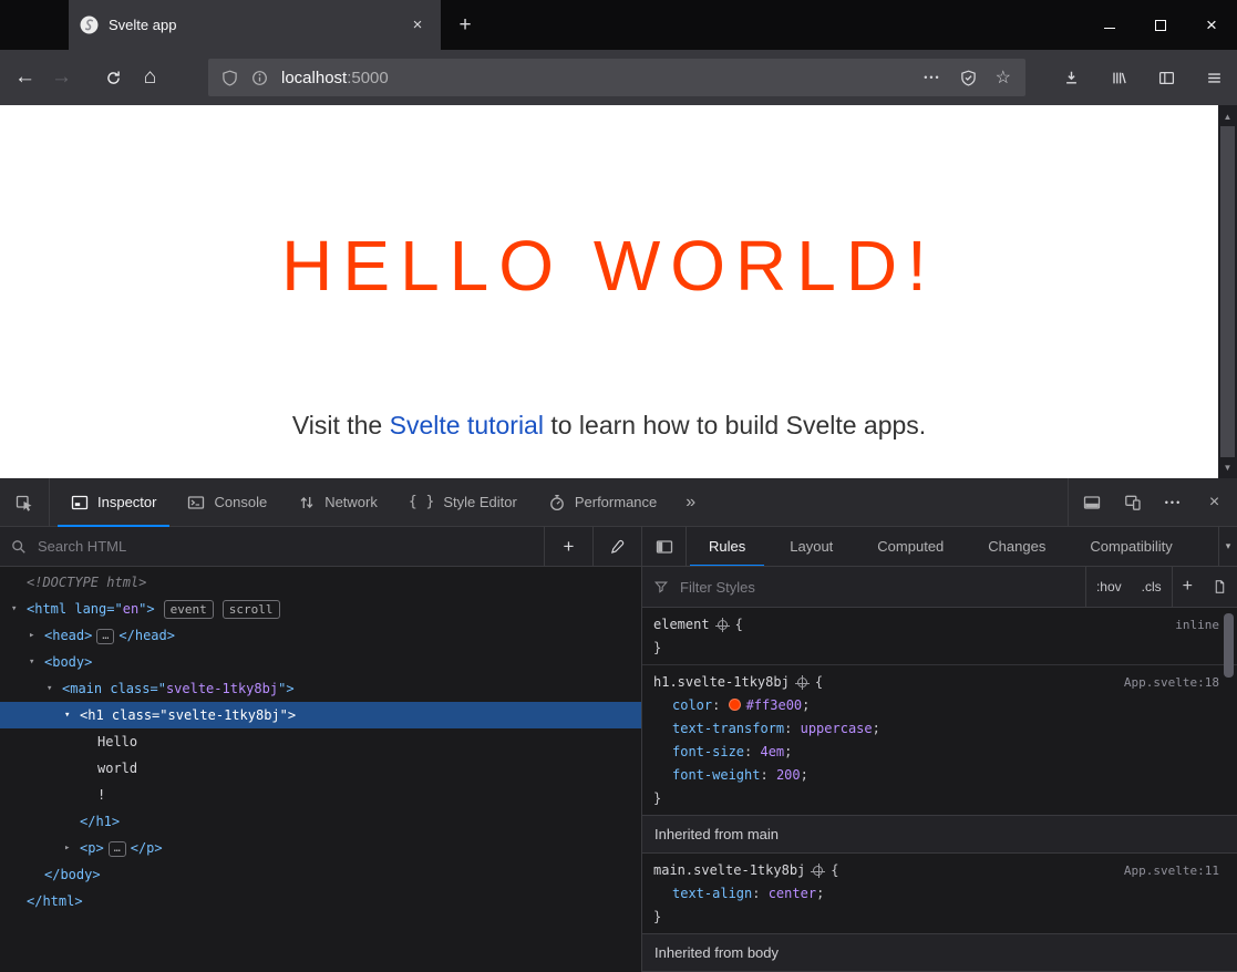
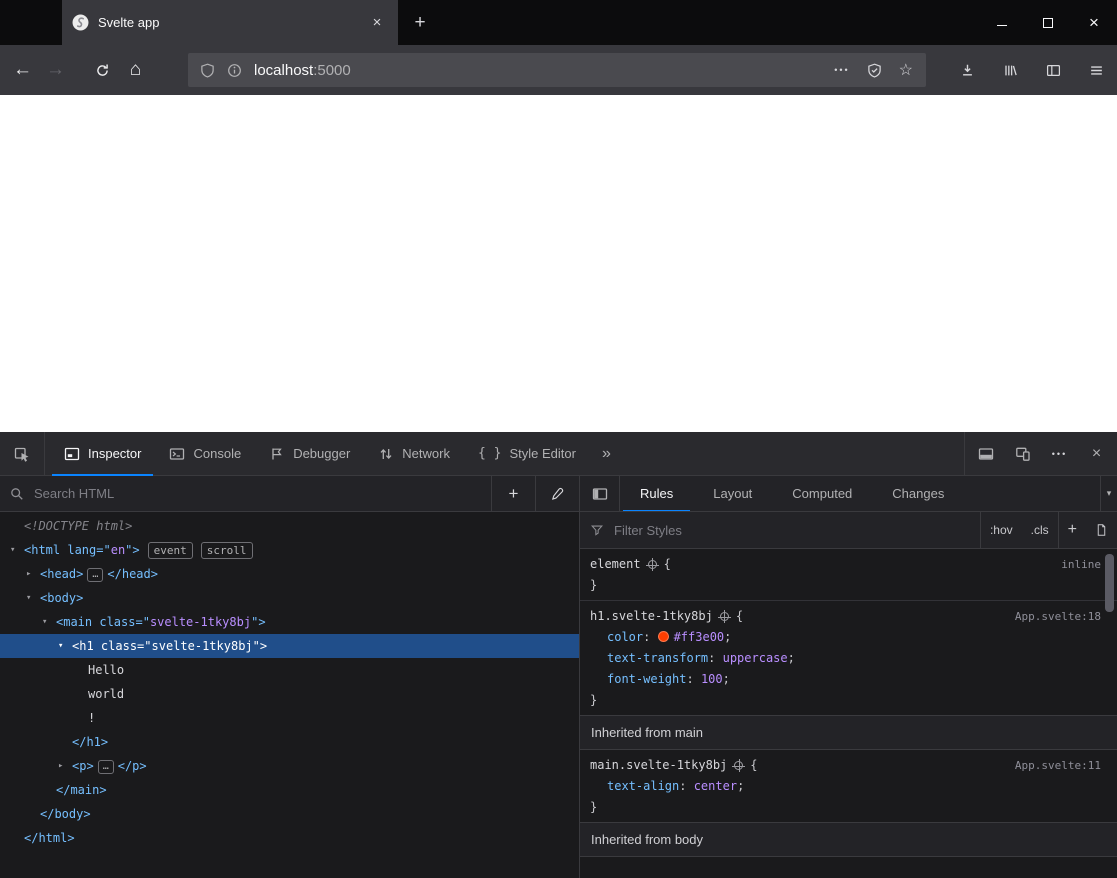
  Svelte app
  ×
  +
  ×
  ←
  →
  ⌂
  localhost:5000
  •••
  ☆
- HELLO WORLD!
- Visit the Svelte tutorial to learn how to build Svelte apps.
- ▲
- ▼
  Inspector
  Console
+ Debugger
  Network
  { }
  Style Editor
- Performance
  »
  •••
  ×
  Search HTML
  +
  <!DOCTYPE html>
  ▾
  <html lang="en"> event scroll
  ▸
  <head> … </head>
  ▾
  <body>
  ▾
  <main class="svelte-1tky8bj">
  ▾
  <h1 class="svelte-1tky8bj">
  Hello
  world
  !
  </h1>
  ▸
  <p> … </p>
+ </main>
  </body>
  </html>
  Rules
  Layout
  Computed
  Changes
- Compatibility
  ▾
  Filter Styles
  :hov
  .cls
  +
  element
  {
  inline
  }
  h1.svelte-1tky8bj
  {
  App.svelte:18
  color: #ff3e00;
  text-transform: uppercase;
- font-size: 4em;
- font-weight: 200;
+ font-weight: 100;
  }
  Inherited from main
  main.svelte-1tky8bj
  {
  App.svelte:11
  text-align: center;
  }
  Inherited from body
